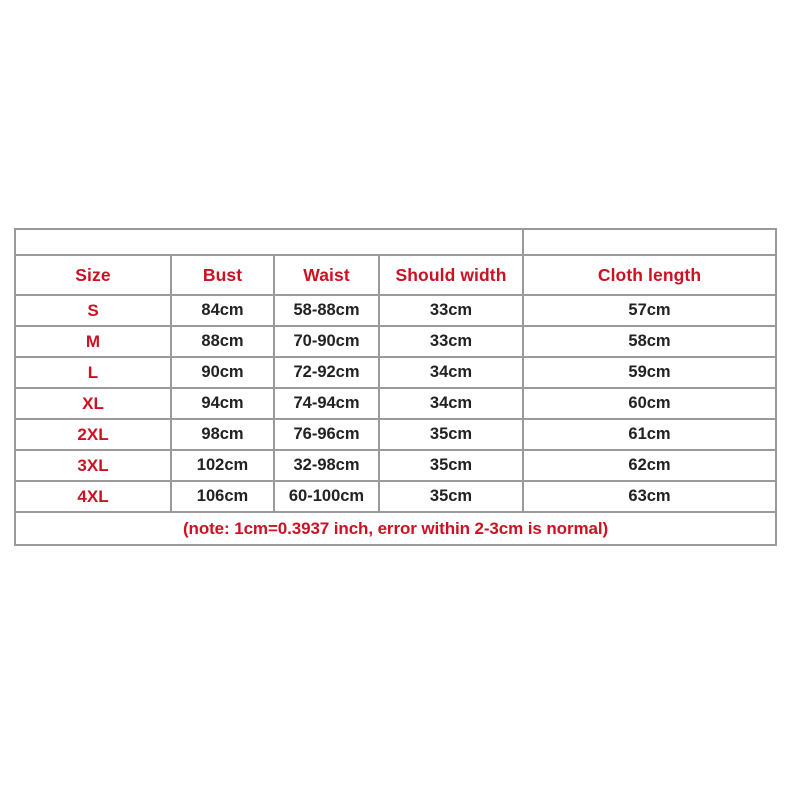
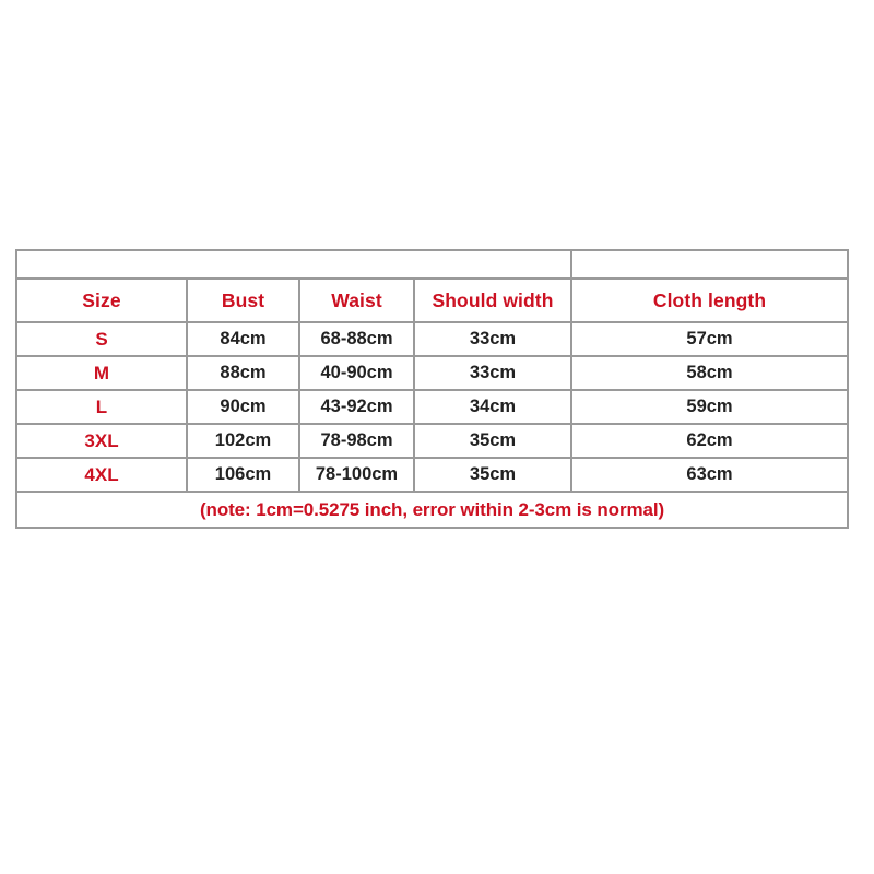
  Size	Bust	Waist	Should width	Cloth length
- S	84cm	58-88cm	33cm	57cm
+ S	84cm	68-88cm	33cm	57cm
- M	88cm	70-90cm	33cm	58cm
+ M	88cm	40-90cm	33cm	58cm
- L	90cm	72-92cm	34cm	59cm
+ L	90cm	43-92cm	34cm	59cm
- XL	94cm	74-94cm	34cm	60cm
- 2XL	98cm	76-96cm	35cm	61cm
- 3XL	102cm	32-98cm	35cm	62cm
+ 3XL	102cm	78-98cm	35cm	62cm
- 4XL	106cm	60-100cm	35cm	63cm
+ 4XL	106cm	78-100cm	35cm	63cm
- (note: 1cm=0.3937 inch, error within 2-3cm is normal)
+ (note: 1cm=0.5275 inch, error within 2-3cm is normal)
